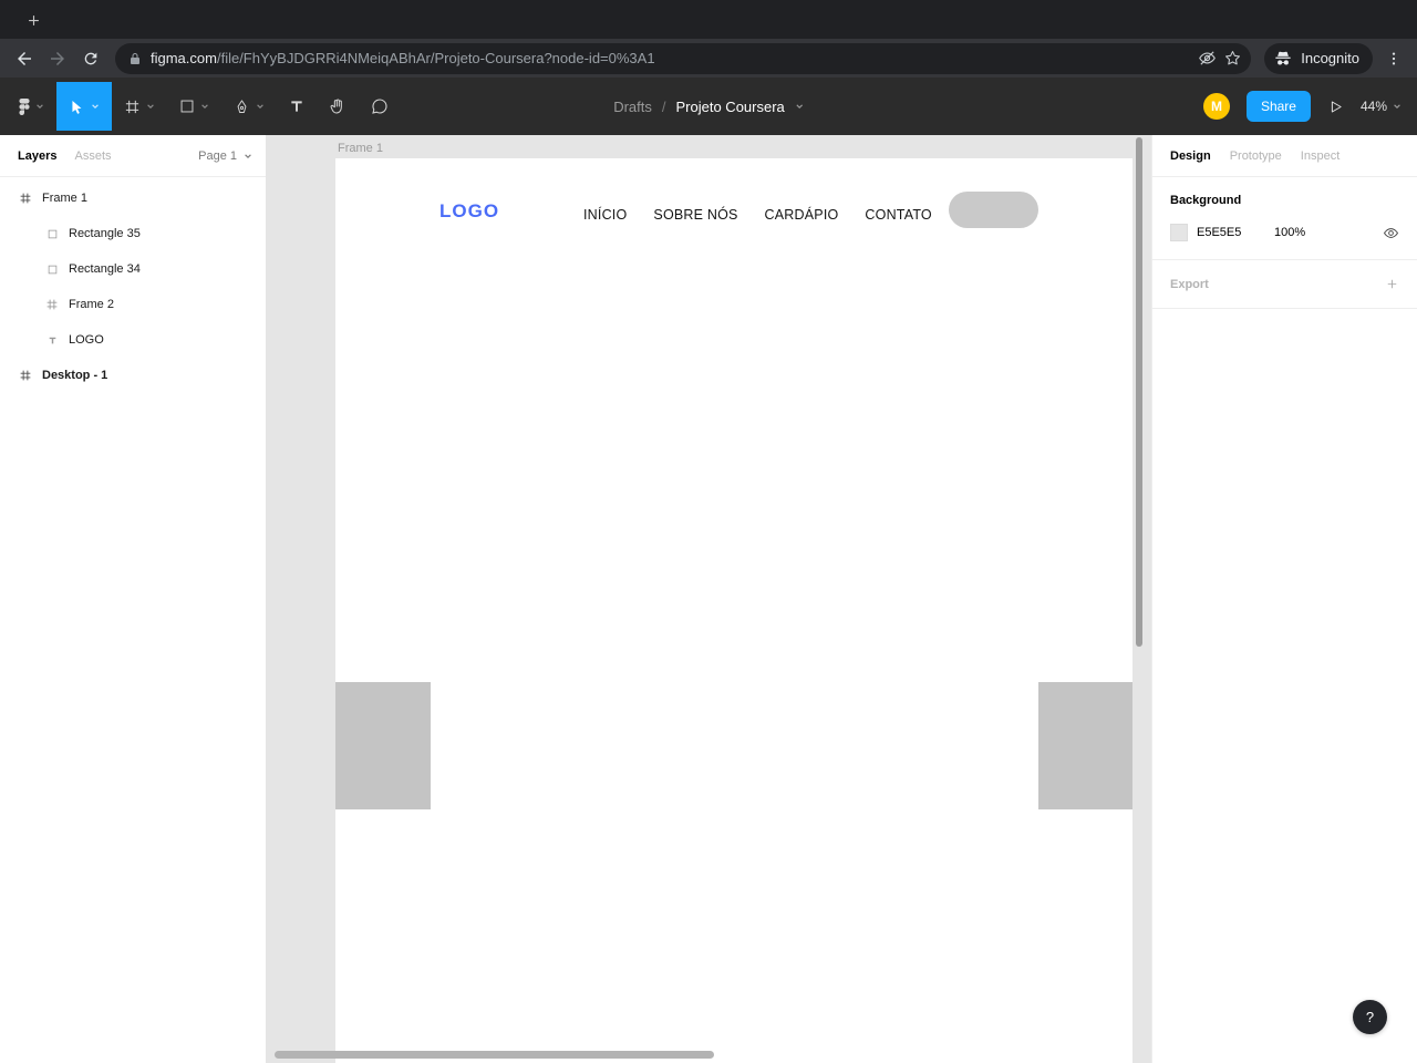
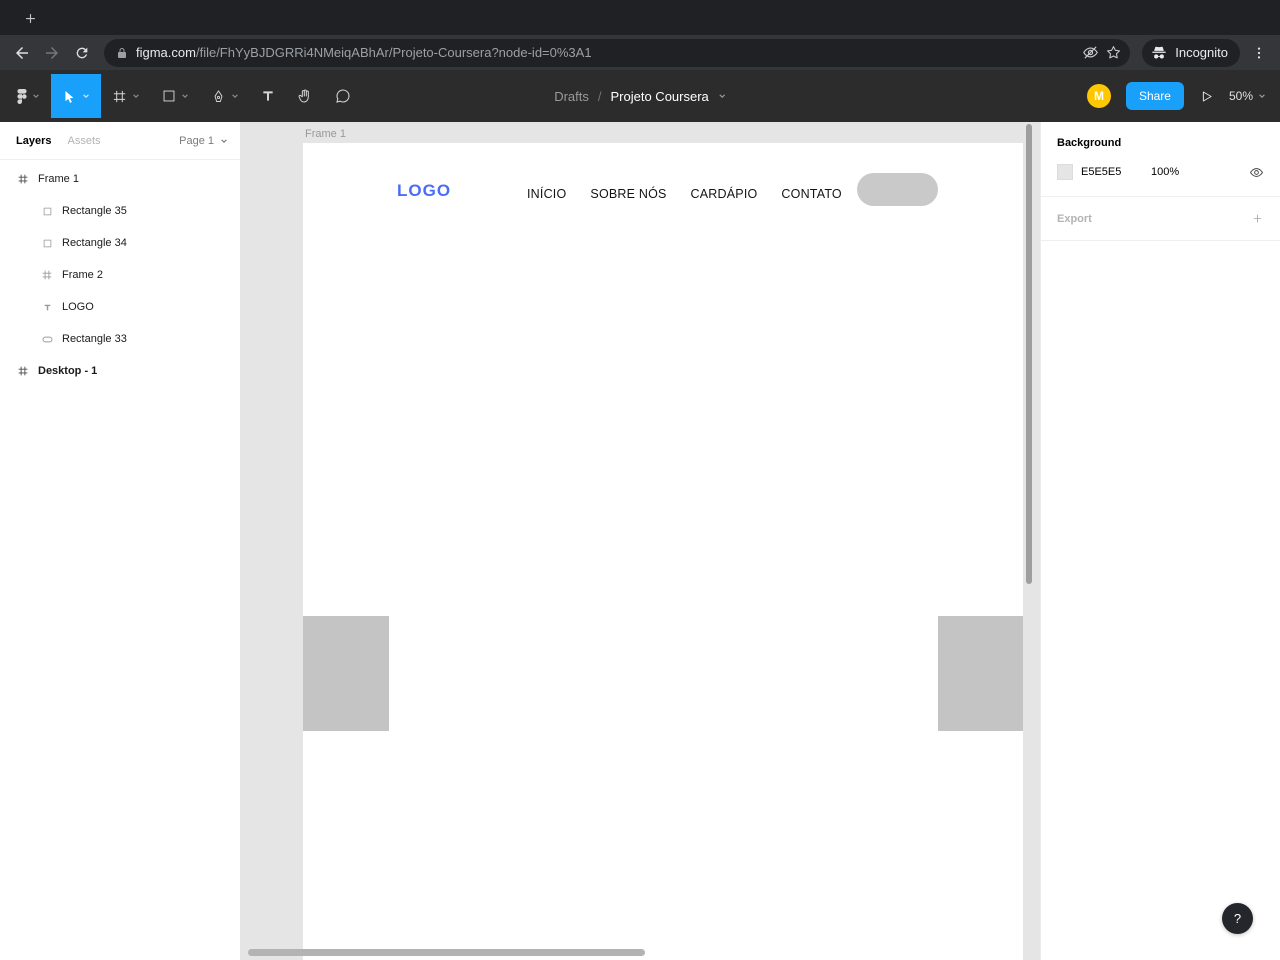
  figma.com/file/FhYyBJDGRRi4NMeiqABhAr/Projeto-Coursera?node-id=0%3A1
  Incognito
  Drafts
  /
  Projeto Coursera
  M
  Share
- 44%
+ 50%
  Layers
  Assets
  Page 1
  Frame 1
  Rectangle 35
  Rectangle 34
  Frame 2
  LOGO
+ Rectangle 33
  Desktop - 1
  Frame 1
  LOGO
  INÍCIO
  SOBRE NÓS
  CARDÁPIO
  CONTATO
- Design
- Prototype
- Inspect
  Background
  E5E5E5
  100%
  Export
  ?
